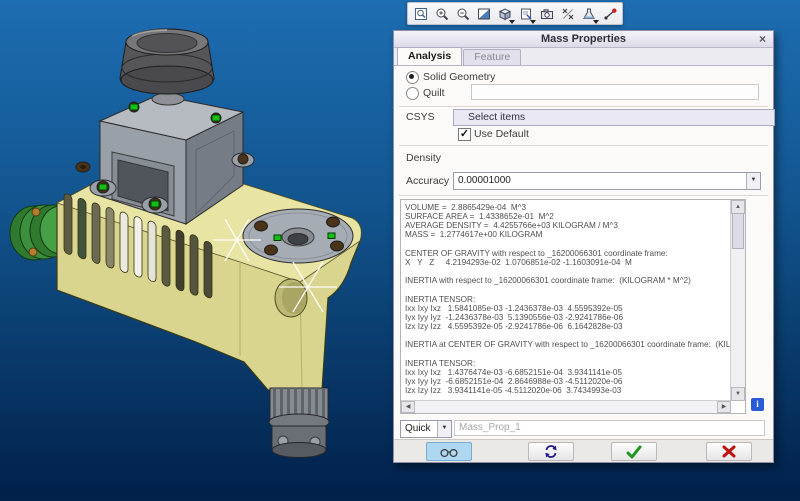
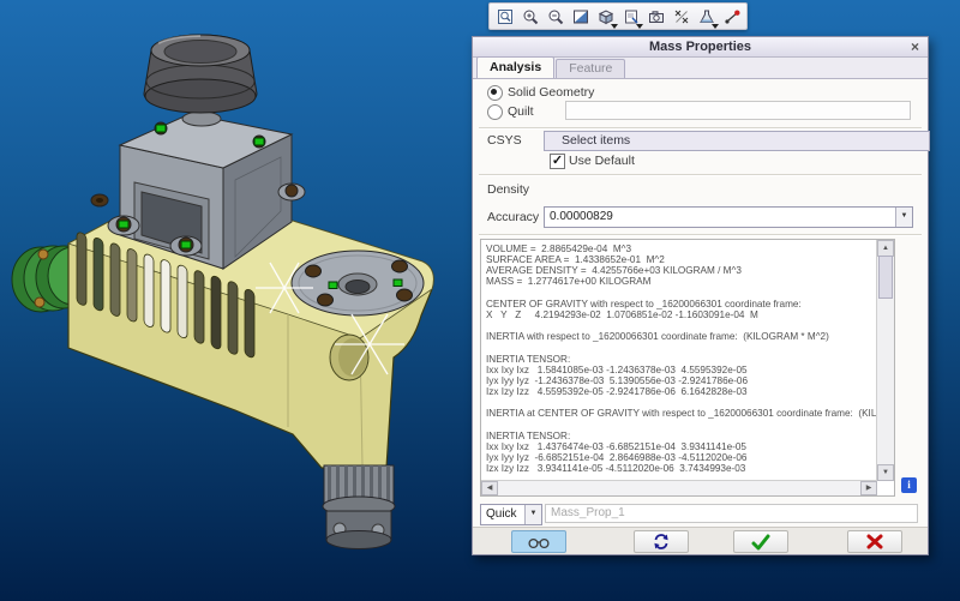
  Mass Properties
  ×
  Analysis
  Feature
  Solid Geometry
  Quilt
  CSYS
  Select items
  ✓
  Use Default
  Density
  Accuracy
- 0.00001000
+ 0.00000829
  VOLUME = 2.8865429e-04 M^3
  SURFACE AREA = 1.4338652e-01 M^2
  AVERAGE DENSITY = 4.4255766e+03 KILOGRAM / M^3
  MASS = 1.2774617e+00 KILOGRAM
  CENTER OF GRAVITY with respect to _16200066301 coordinate frame:
  X Y Z 4.2194293e-02 1.0706851e-02 -1.1603091e-04 M
  INERTIA with respect to _16200066301 coordinate frame: (KILOGRAM * M^2)
  INERTIA TENSOR:
  Ixx Ixy Ixz 1.5841085e-03 -1.2436378e-03 4.5595392e-05
  Iyx Iyy Iyz -1.2436378e-03 5.1390556e-03 -2.9241786e-06
  Izx Izy Izz 4.5595392e-05 -2.9241786e-06 6.1642828e-03
  INERTIA at CENTER OF GRAVITY with respect to _16200066301 coordinate frame: (KIL
  INERTIA TENSOR:
  Ixx Ixy Ixz 1.4376474e-03 -6.6852151e-04 3.9341141e-05
  Iyx Iyy Iyz -6.6852151e-04 2.8646988e-03 -4.5112020e-06
  Izx Izy Izz 3.9341141e-05 -4.5112020e-06 3.7434993e-03
  i
  Quick
  Mass_Prop_1
